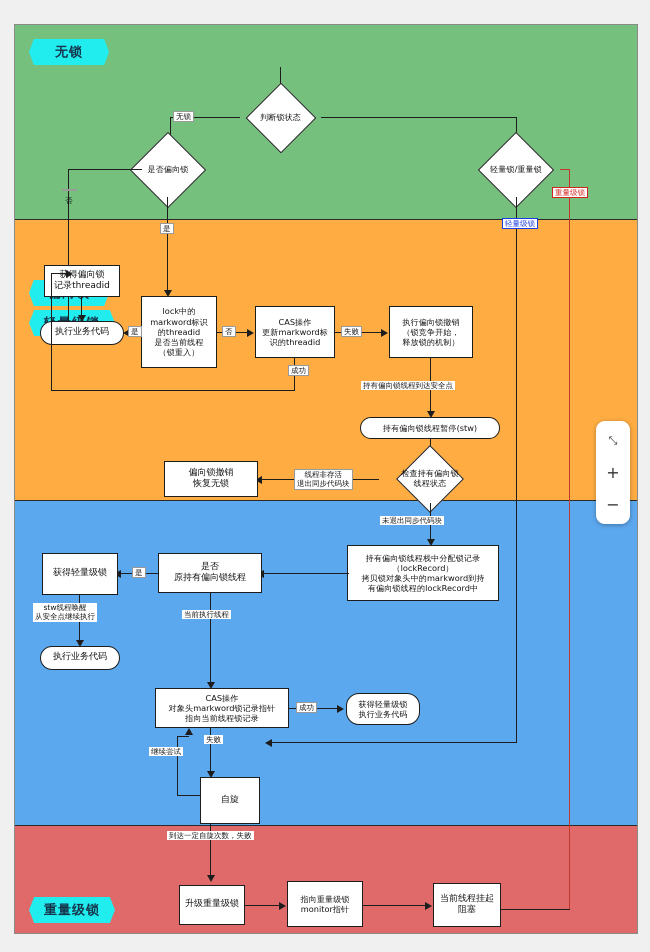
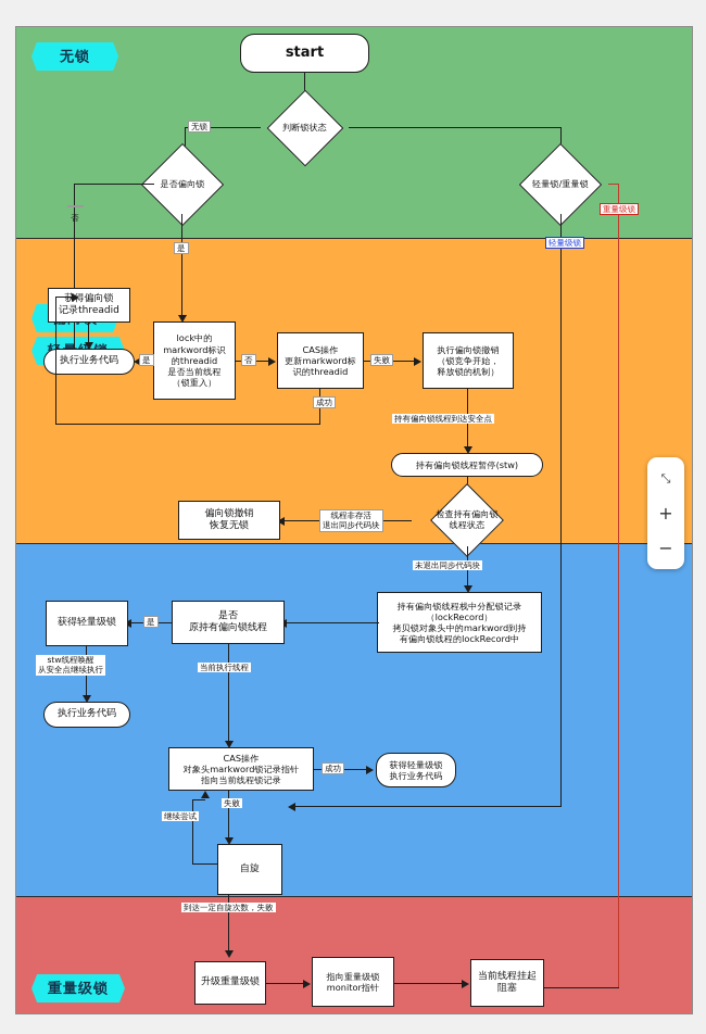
  无锁
  重量级锁
+ start
  判断锁状态
  无锁
  是否偏向锁
  轻量锁/重量锁
  是
  轻量级锁
  重量级锁
  获得偏向锁
  记录threadid
  执行业务代码
  lock中的
  markword标识
  的threadid
  是否当前线程
  （锁重入）
  是
  否
  CAS操作
  更新markword标
  识的threadid
  失败
  成功
  执行偏向锁撤销
  （锁竞争开始，
  释放锁的机制）
  持有偏向锁线程到达安全点
  持有偏向锁线程暂停(stw)
  检查持有偏向锁
  线程状态
  线程非存活
  退出同步代码块
  偏向锁撤销
  恢复无锁
  未退出同步代码块
  持有偏向锁线程栈中分配锁记录
  （lockRecord）
  拷贝锁对象头中的markword到持
  有偏向锁线程的lockRecord中
  是否
  原持有偏向锁线程
  是
  获得轻量级锁
  stw线程唤醒
  从安全点继续执行
  执行业务代码
  当前执行线程
  CAS操作
  对象头markword锁记录指针
  指向当前线程锁记录
  成功
  获得轻量级锁
  执行业务代码
  失败
  自旋
  继续尝试
  到达一定自旋次数，失败
  升级重量级锁
  指向重量级锁
  monitor指针
  当前线程挂起
  阻塞
  ⤡
  +
  −
